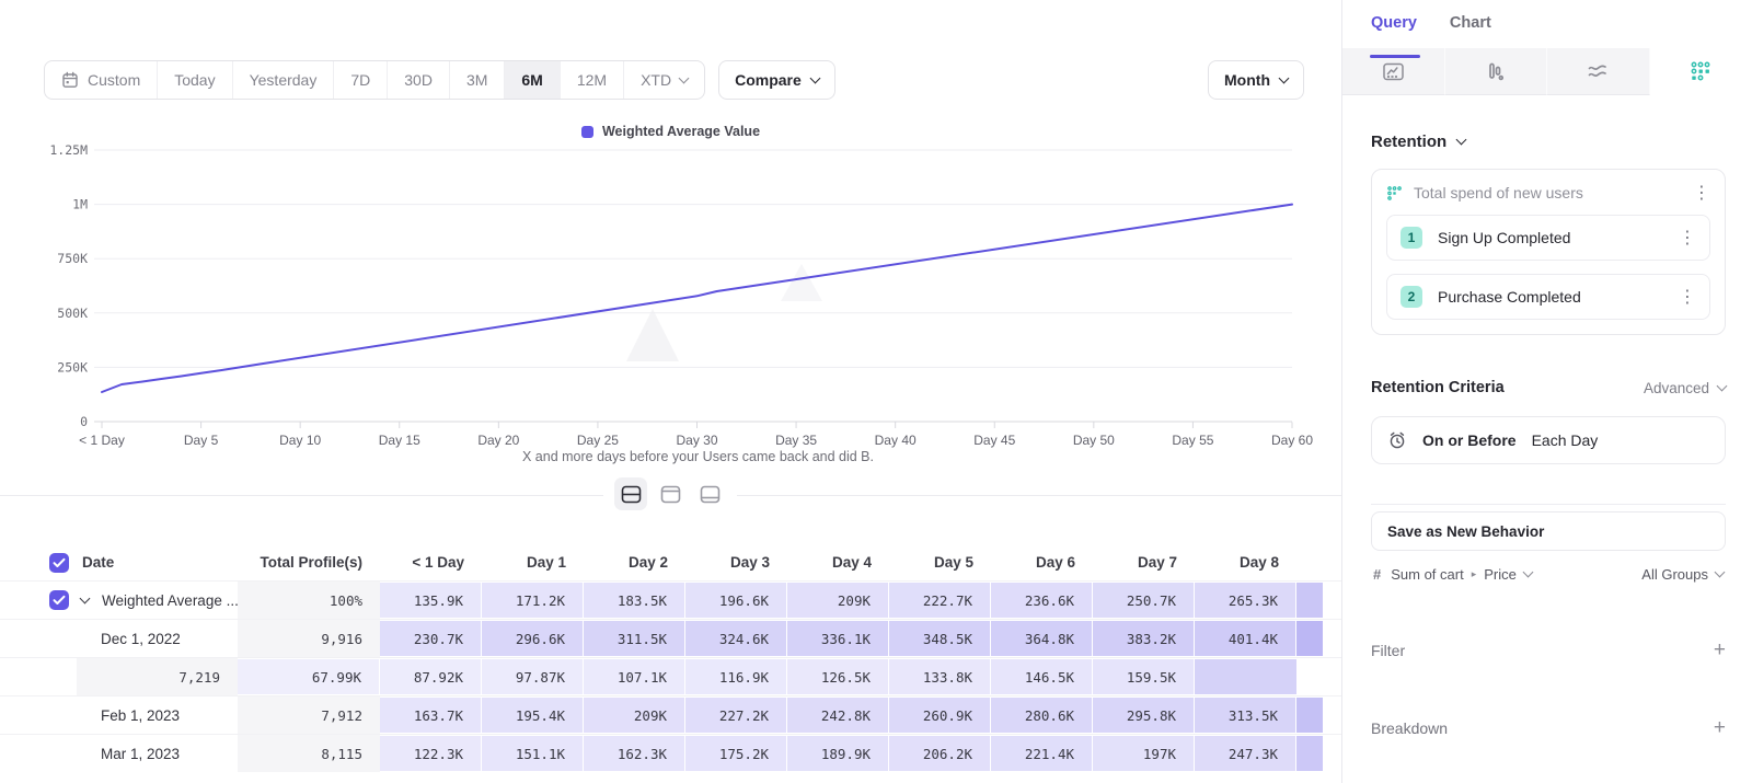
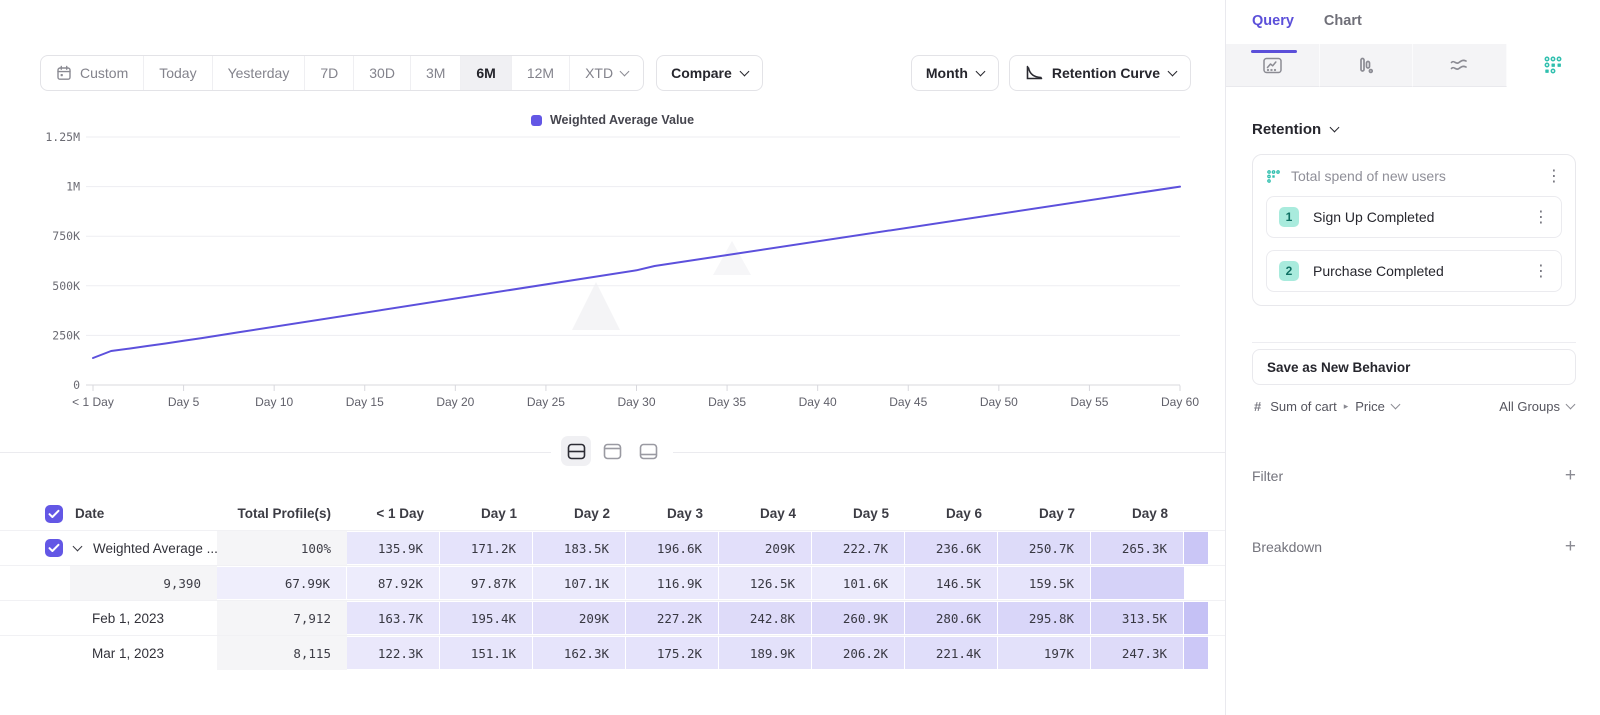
  Custom
  Today
  Yesterday
  7D
  30D
  3M
  6M
  12M
  XTD
  Compare
  Month
+ Retention Curve
  Weighted Average Value
  0
  250K
  500K
  750K
  1M
  1.25M
  < 1 Day
  Day 5
  Day 10
  Day 15
  Day 20
  Day 25
  Day 30
  Day 35
  Day 40
  Day 45
  Day 50
  Day 55
  Day 60
- X and more days before your Users came back and did B.
  Date
  Total Profile(s)
  < 1 Day
  Day 1
  Day 2
  Day 3
  Day 4
  Day 5
  Day 6
  Day 7
  Day 8
  Weighted Average ...
  100%
  135.9K
  171.2K
  183.5K
  196.6K
  209K
  222.7K
  236.6K
  250.7K
  265.3K
- Dec 1, 2022
- 9,916
- 230.7K
- 296.6K
- 311.5K
- 324.6K
- 336.1K
- 348.5K
- 364.8K
- 383.2K
- 401.4K
- 7,219
+ 9,390
  67.99K
  87.92K
  97.87K
  107.1K
  116.9K
  126.5K
- 133.8K
+ 101.6K
  146.5K
  159.5K
  Feb 1, 2023
  7,912
  163.7K
  195.4K
  209K
  227.2K
  242.8K
  260.9K
  280.6K
  295.8K
  313.5K
  Mar 1, 2023
  8,115
  122.3K
  151.1K
  162.3K
  175.2K
  189.9K
  206.2K
  221.4K
  197K
  247.3K
  Query
  Chart
  Retention
  Total spend of new users
  ⋮
  1
  Sign Up Completed
  ⋮
  2
  Purchase Completed
  ⋮
- Retention Criteria
- Advanced
- On or Before
- Each Day
  Save as New Behavior
  #
  Sum of cart
  ▸
  Price
  All Groups
  Filter
  +
  Breakdown
  +
